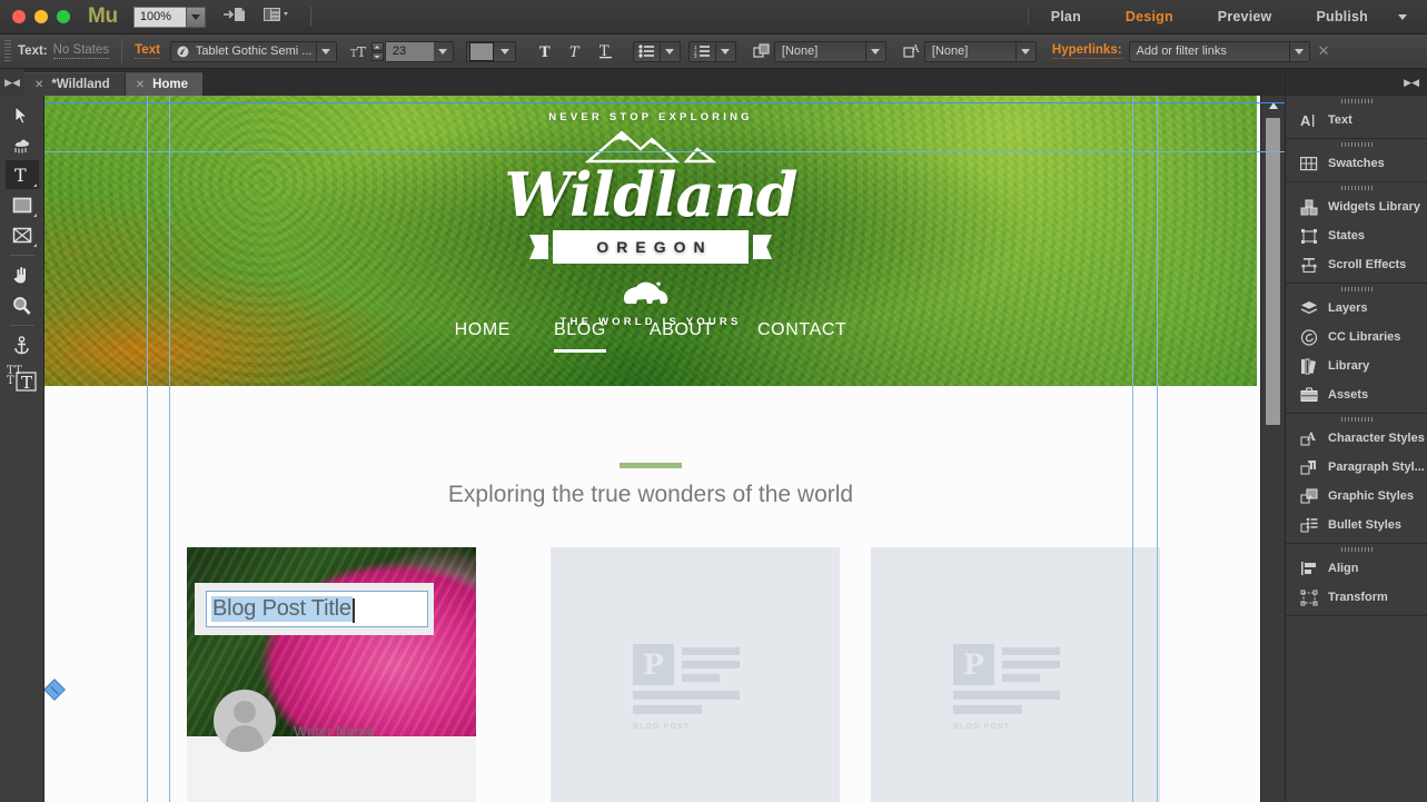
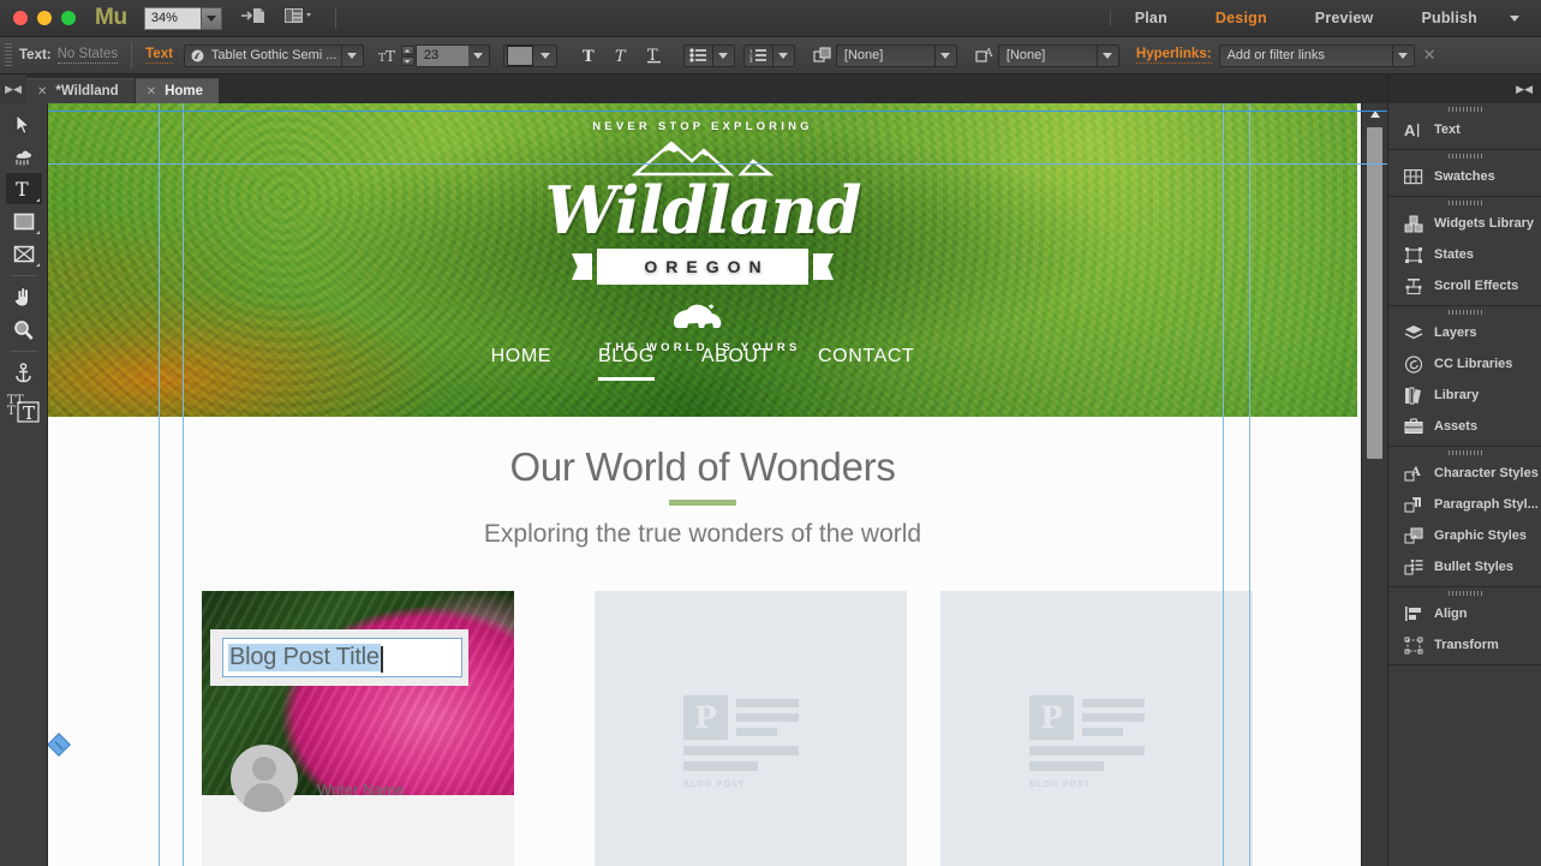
  Mu
- 100%
+ 34%
  Plan
  Design
  Preview
  Publish
  Text:
  No States
  Text
  Tablet Gothic Semi ...
  T
  T
  23
  T
  T
  T
  [None]
  A
  [None]
  Hyperlinks:
  Add or filter links
  ✕
  ▶◀
  ✕
  *Wildland
  ✕
  Home
  T
  T
  T
  T
  T
  NEVER STOP EXPLORING
  Wildland
  OREGON
  ORLD IS YOURS
  HOME
  BLOG
  ABOUT
  CONTACT
+ Our World of Wonders
  Exploring the true wonders of the world
  Writer Name
  Blog Post Title
  P
  P
  ▶◀
  A
  Text
  Swatches
  Widgets Library
  States
  Scroll Effects
  Layers
  CC Libraries
  Library
  Assets
  A
  Character Styles
  Paragraph Styl...
  Graphic Styles
  Bullet Styles
  Align
  Transform
